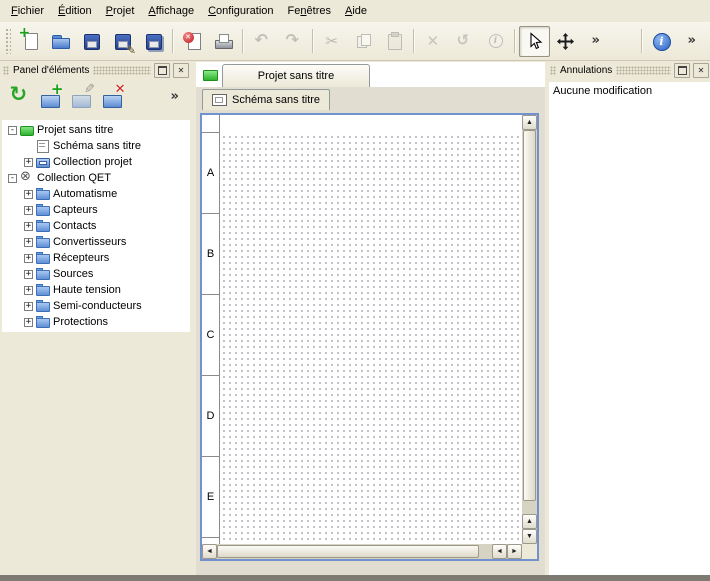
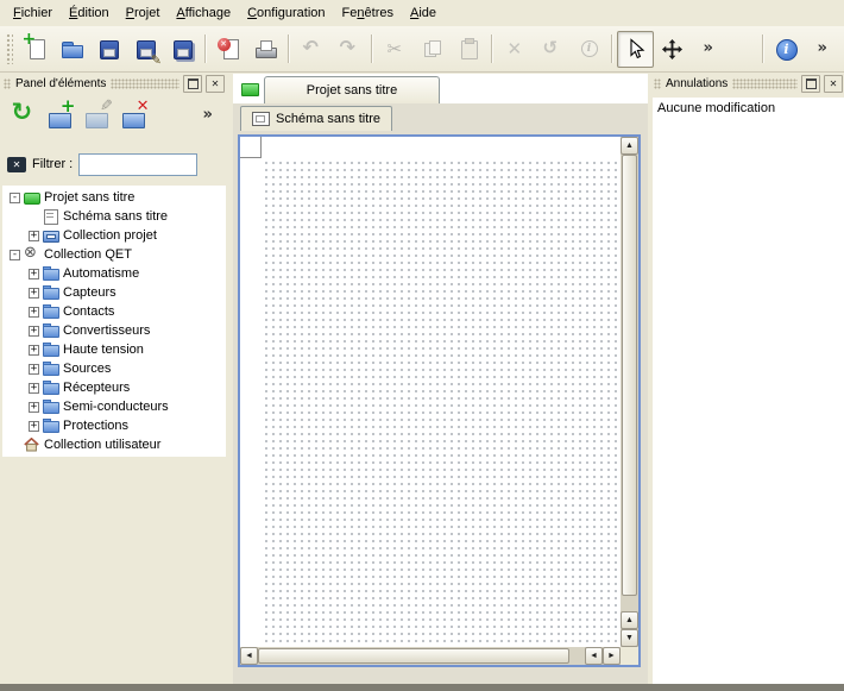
  Fichier
  Édition
  Projet
  Affichage
  Configuration
  Fenêtres
  Aide
  ✎
  Panel d'éléments
  ✕
+ Filtrer :
  -
  Projet sans titre
  Schéma sans titre
  +
  Collection projet
  -
  Collection QET
  +
  Automatisme
  +
  Capteurs
  +
  Contacts
  +
  Convertisseurs
  +
- Récepteurs
+ Haute tension
  +
  Sources
  +
- Haute tension
+ Récepteurs
  +
  Semi-conducteurs
  +
  Protections
+ Collection utilisateur
  Projet sans titre
  Schéma sans titre
- A
- B
- C
- D
- E
  Annulations
  ✕
  Aucune modification
